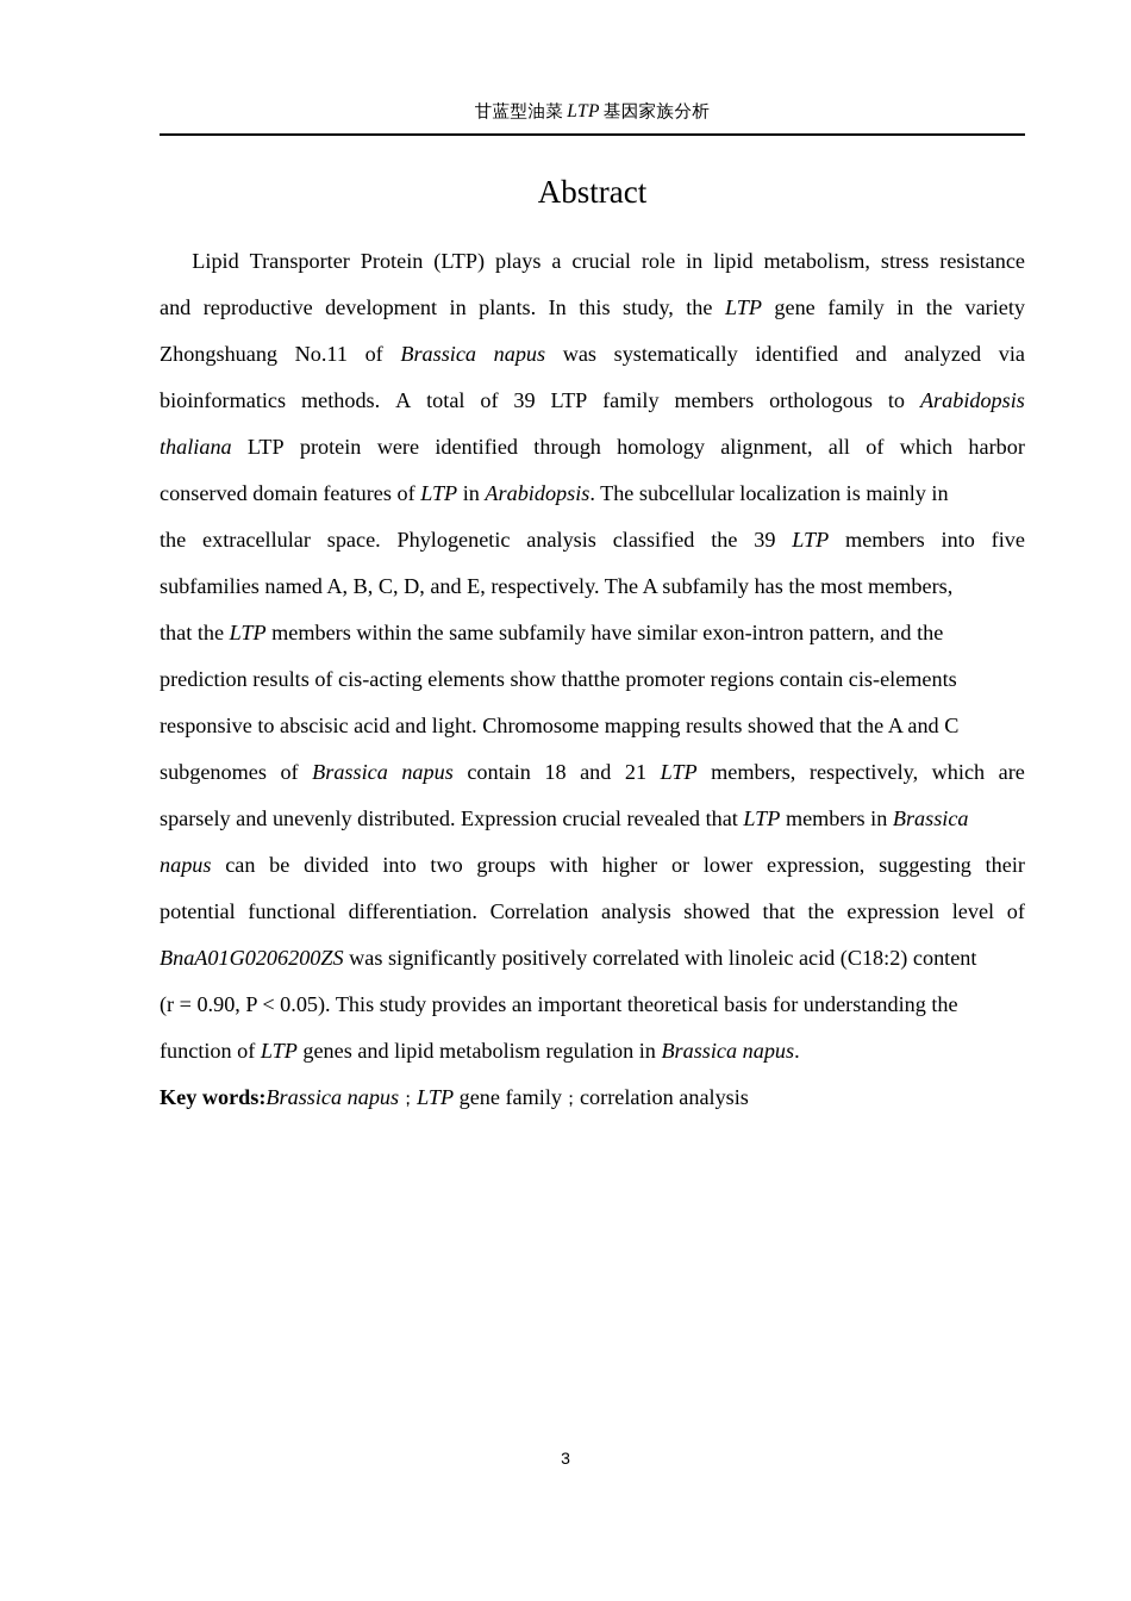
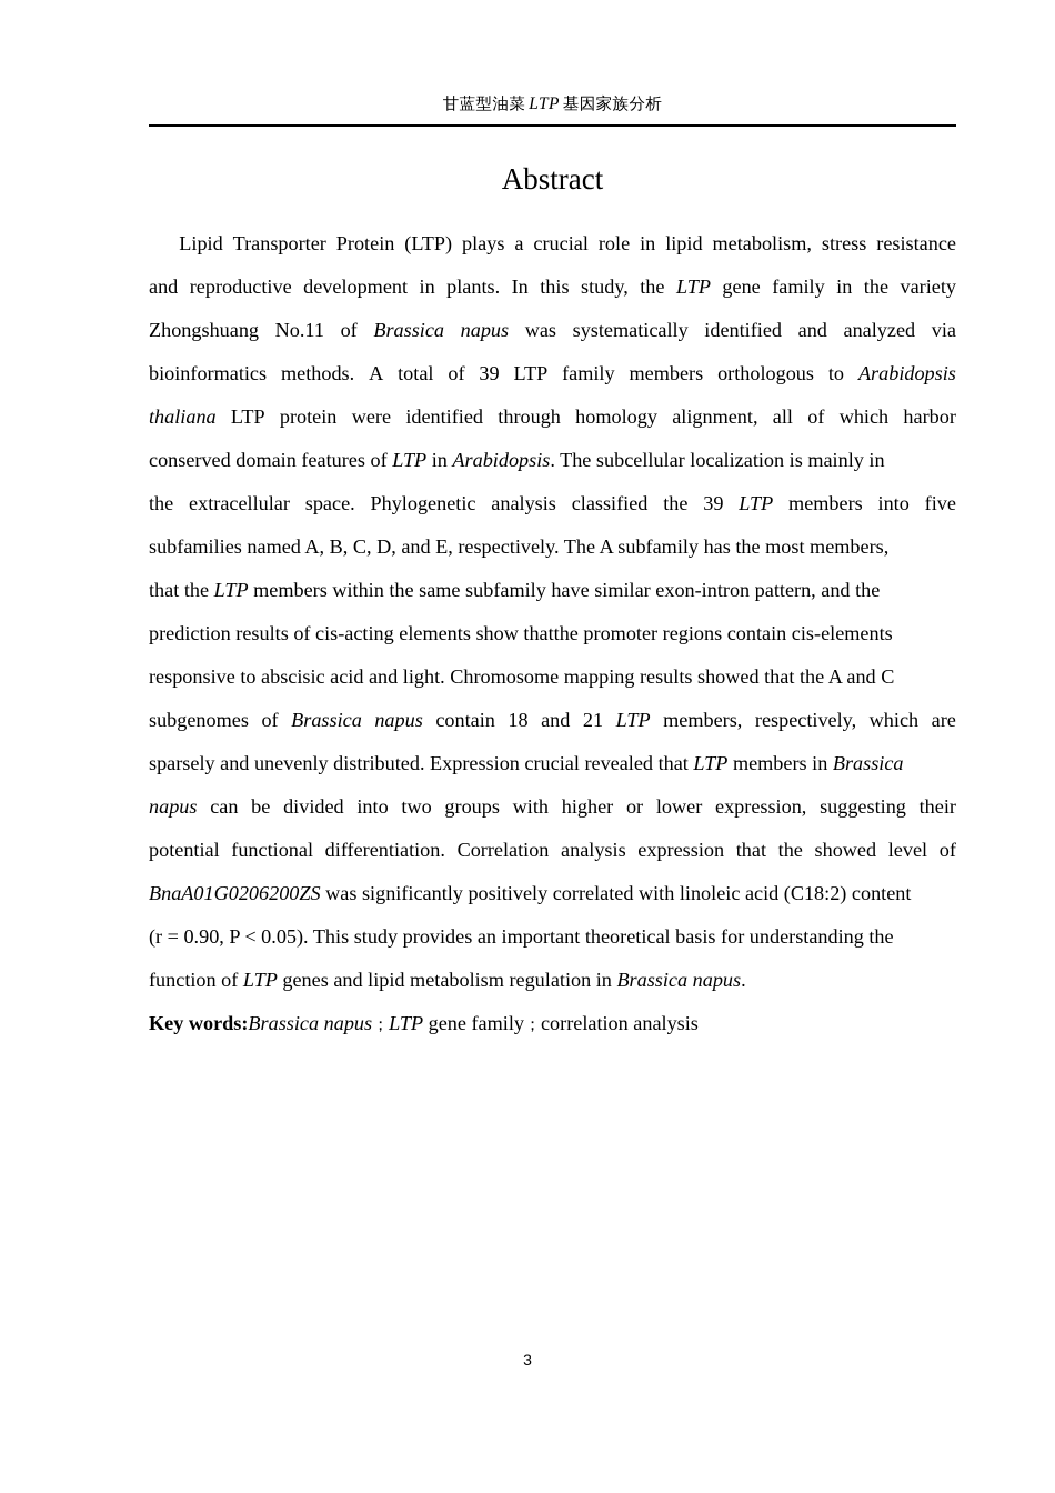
  甘蓝型油菜 LTP 基因家族分析
  Abstract
  Lipid
  Transporter
  Protein
  (LTP)
  plays
  a
  crucial
  role
  in
  lipid
  metabolism,
  stress
  resistance
  and
  reproductive
  development
  in
  plants.
  In
  this
  study,
  the
  LTP
  gene
  family
  in
  the
  variety
  Zhongshuang
  No.11
  of
  Brassica
  napus
  was
  systematically
  identified
  and
  analyzed
  via
  bioinformatics
  methods.
  A
  total
  of
  39
  LTP
  family
  members
  orthologous
  to
  Arabidopsis
  thaliana
  LTP
  protein
  were
  identified
  through
  homology
  alignment,
  all
  of
  which
  harbor
  conserved domain features of LTP in Arabidopsis. The subcellular localization is mainly in
  the
  extracellular
  space.
  Phylogenetic
  analysis
  classified
  the
  39
  LTP
  members
  into
  five
  subfamilies named A, B, C, D, and E, respectively. The A subfamily has the most members,
  that the LTP members within the same subfamily have similar exon-intron pattern, and the
  prediction results of cis-acting elements show thatthe promoter regions contain cis-elements
  responsive to abscisic acid and light. Chromosome mapping results showed that the A and C
  subgenomes
  of
  Brassica
  napus
  contain
  18
  and
  21
  LTP
  members,
  respectively,
  which
  are
  sparsely and unevenly distributed. Expression crucial revealed that LTP members in Brassica
  napus
  can
  be
  divided
  into
  two
  groups
  with
  higher
  or
  lower
  expression,
  suggesting
  their
  potential
  functional
  differentiation.
  Correlation
  analysis
- showed
+ expression
  that
  the
- expression
+ showed
  level
  of
  BnaA01G0206200ZS was significantly positively correlated with linoleic acid (C18:2) content
  (r = 0.90, P < 0.05). This study provides an important theoretical basis for understanding the
  function of LTP genes and lipid metabolism regulation in Brassica napus.
  Key words:Brassica napus；LTP gene family；correlation analysis
  3
